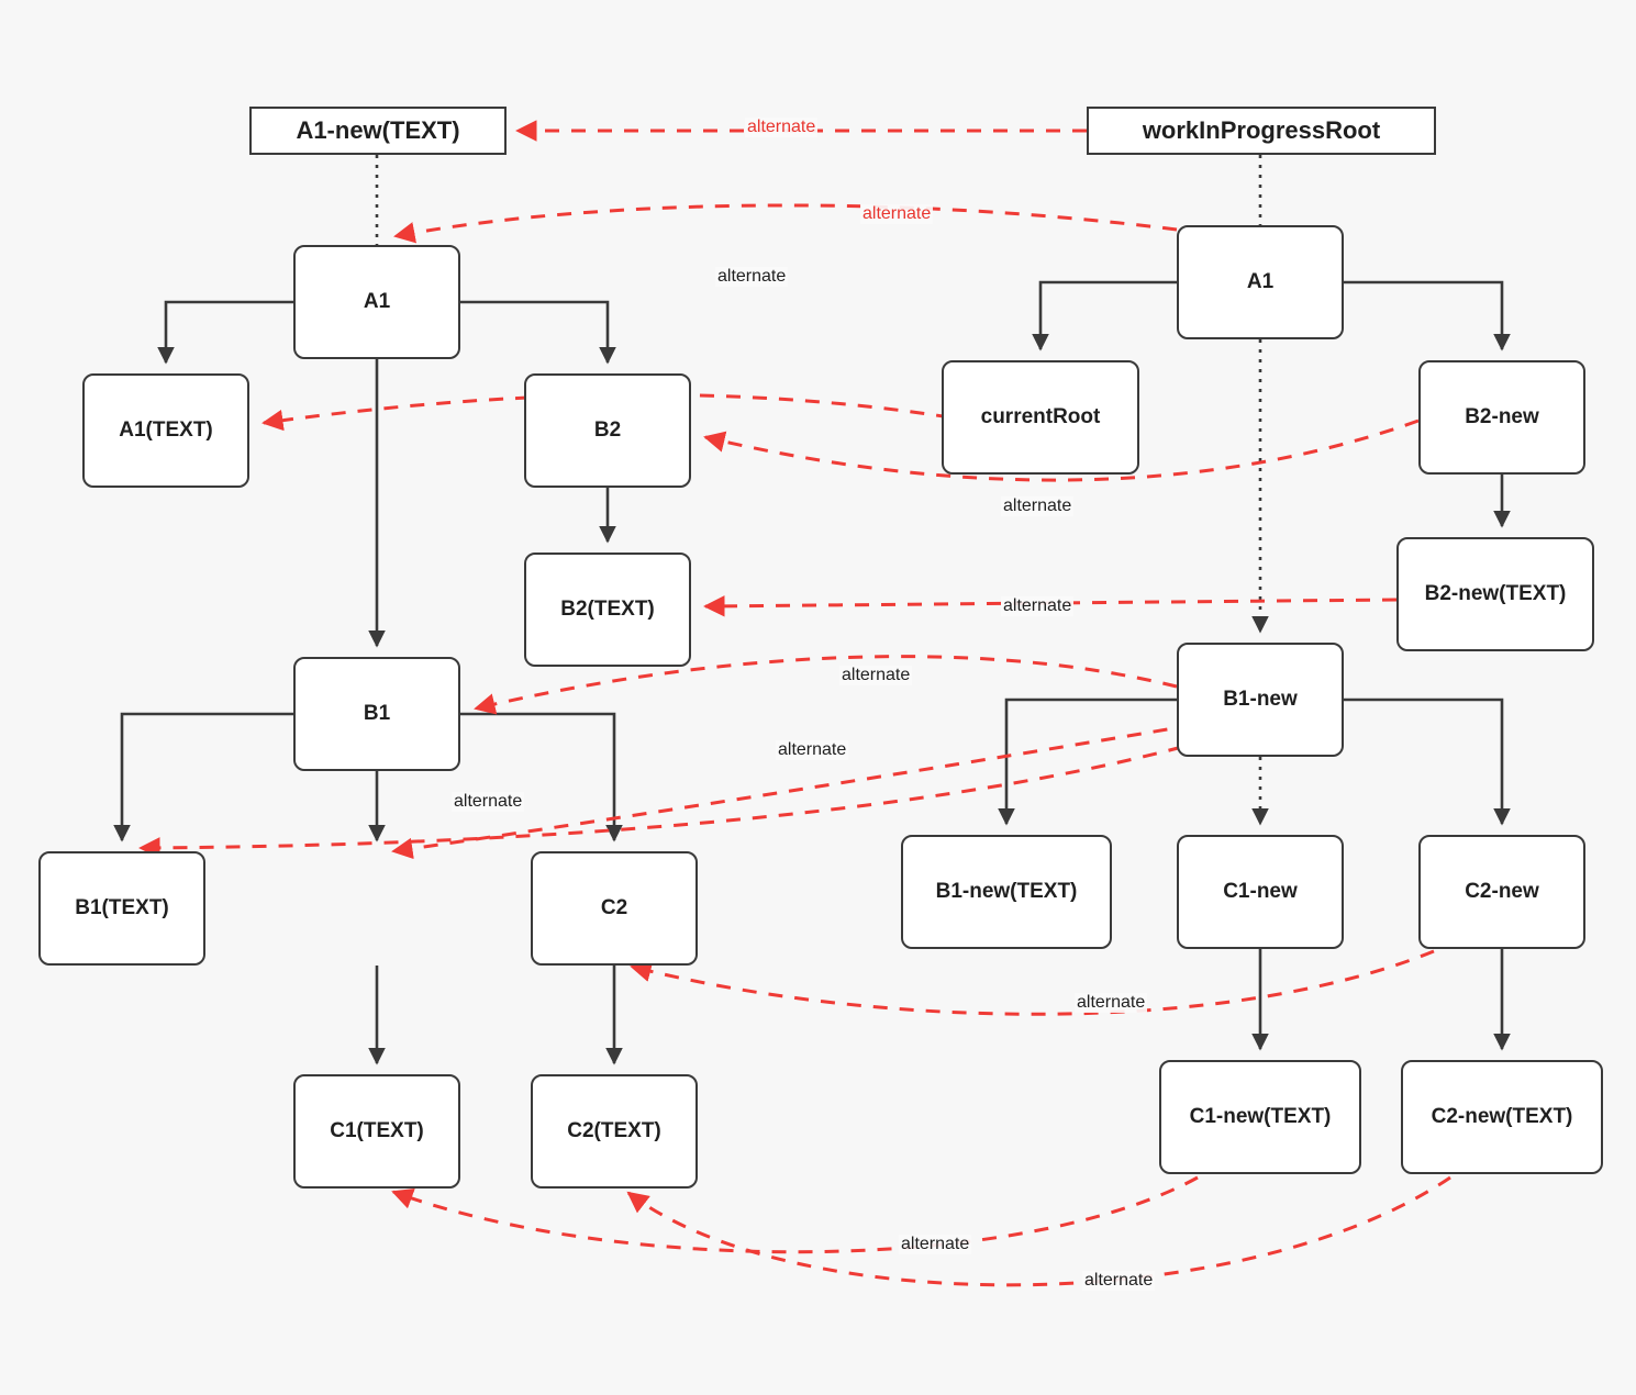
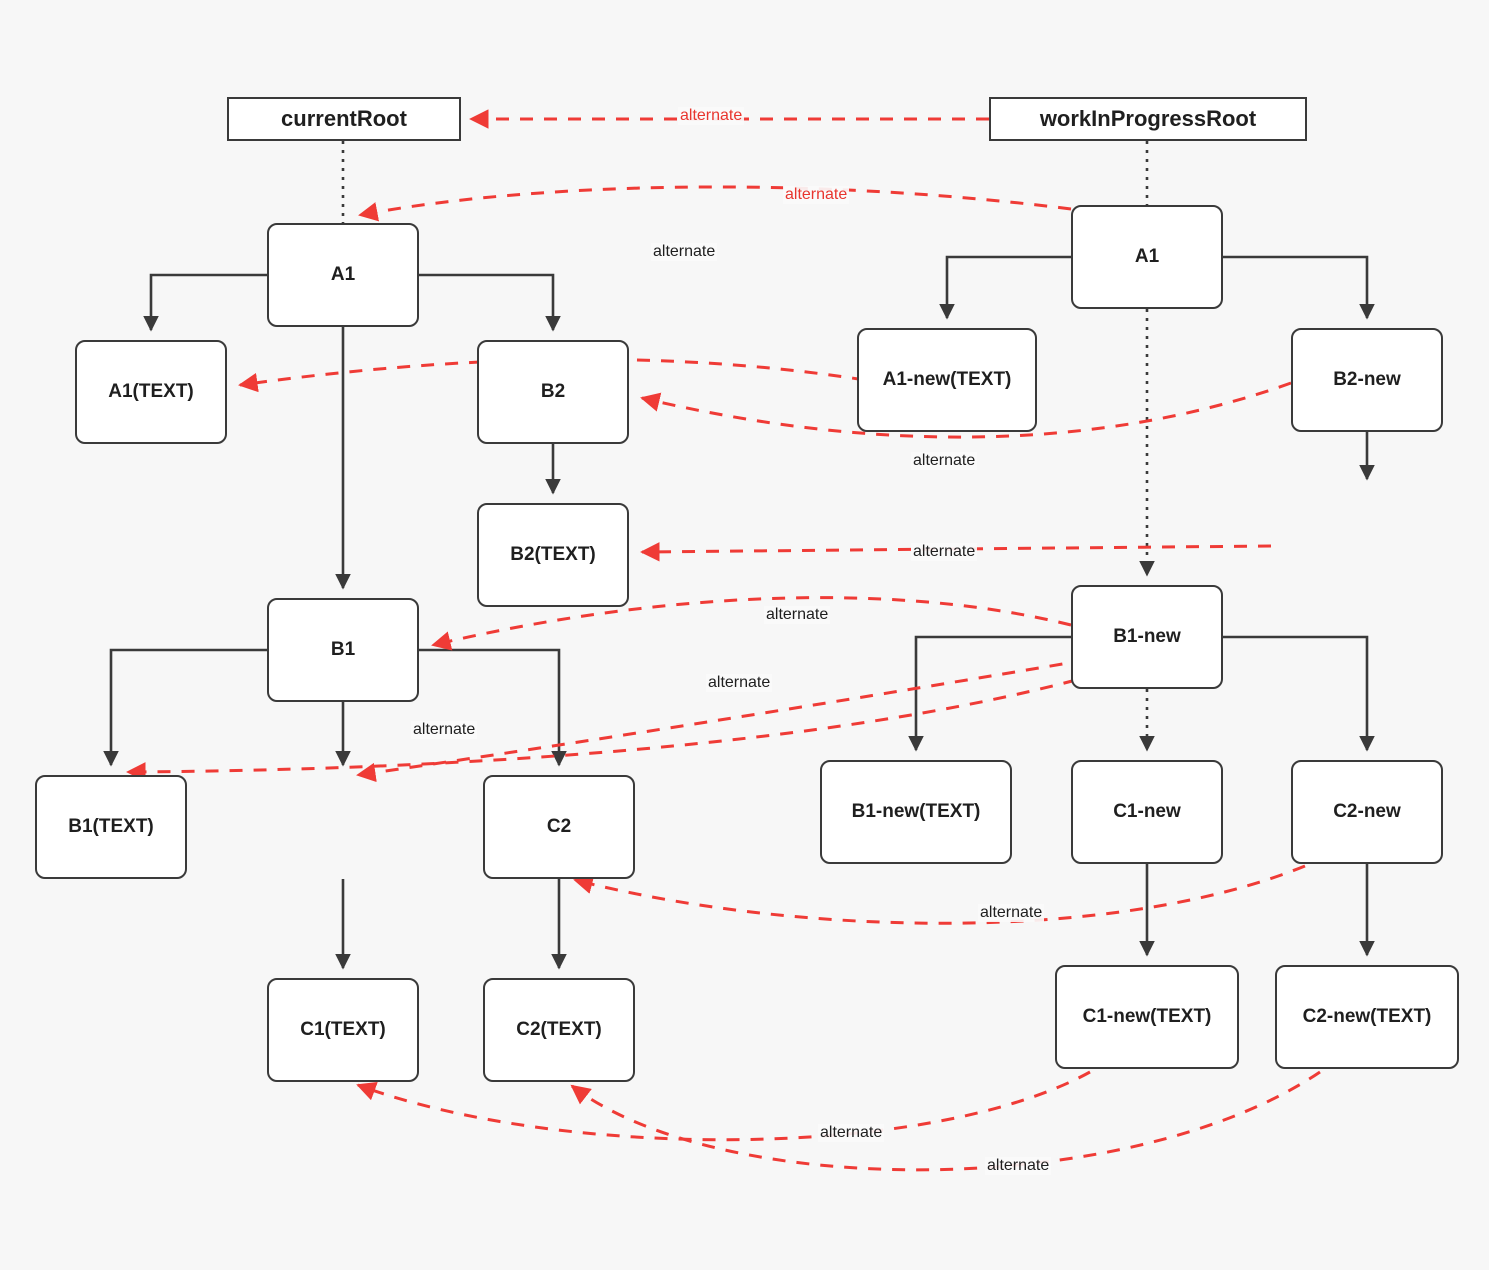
- A1-new(TEXT)
+ currentRoot
  workInProgressRoot
  A1
  A1(TEXT)
  B2
  B2(TEXT)
  B1
  B1(TEXT)
  C2
  C1(TEXT)
  C2(TEXT)
  A1
- currentRoot
+ A1-new(TEXT)
  B2-new
- B2-new(TEXT)
  B1-new
  B1-new(TEXT)
  C1-new
  C2-new
  C1-new(TEXT)
  C2-new(TEXT)
  alternate
  alternate
  alternate
  alternate
  alternate
  alternate
  alternate
  alternate
  alternate
  alternate
  alternate
